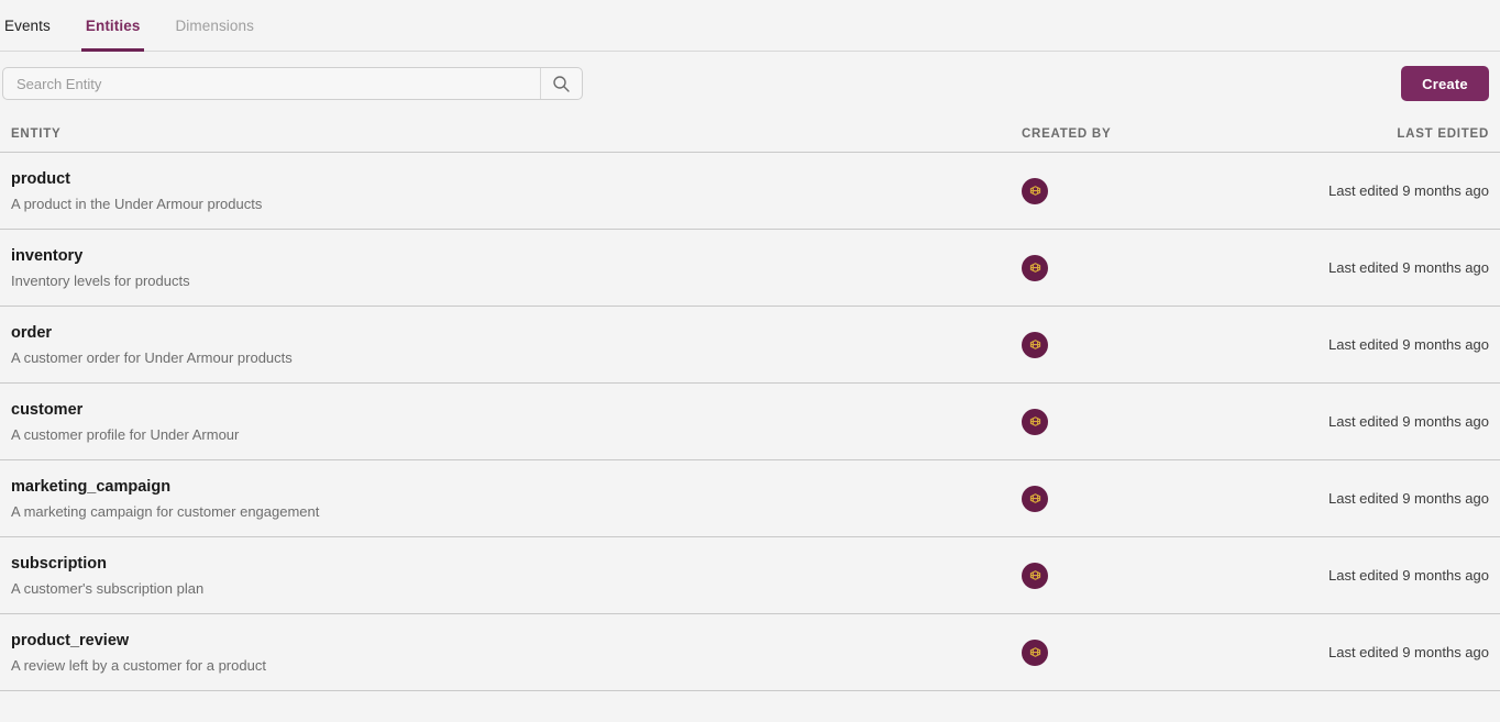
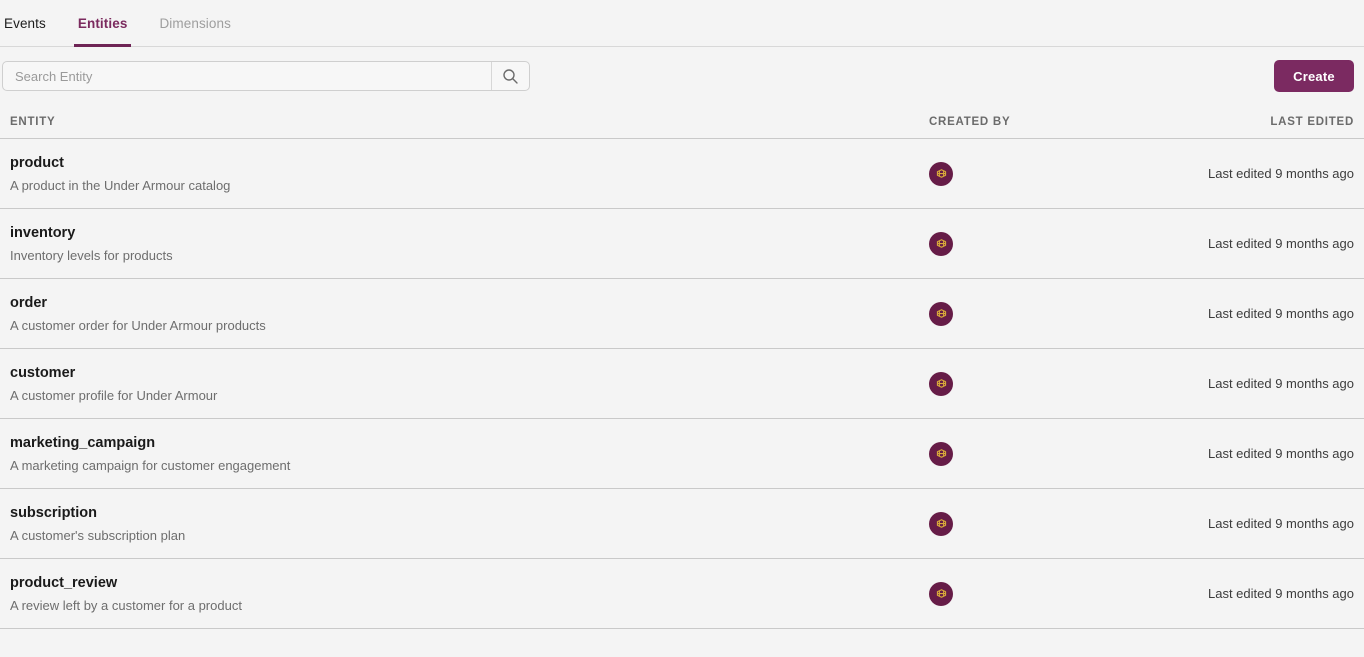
  Events
  Entities
  Dimensions
  Search Entity
  Create
  ENTITY
  CREATED BY
  LAST EDITED
  product
- A product in the Under Armour products
+ A product in the Under Armour catalog
  Last edited 9 months ago
  inventory
  Inventory levels for products
  Last edited 9 months ago
  order
  A customer order for Under Armour products
  Last edited 9 months ago
  customer
  A customer profile for Under Armour
  Last edited 9 months ago
  marketing_campaign
  A marketing campaign for customer engagement
  Last edited 9 months ago
  subscription
  A customer's subscription plan
  Last edited 9 months ago
  product_review
  A review left by a customer for a product
  Last edited 9 months ago
